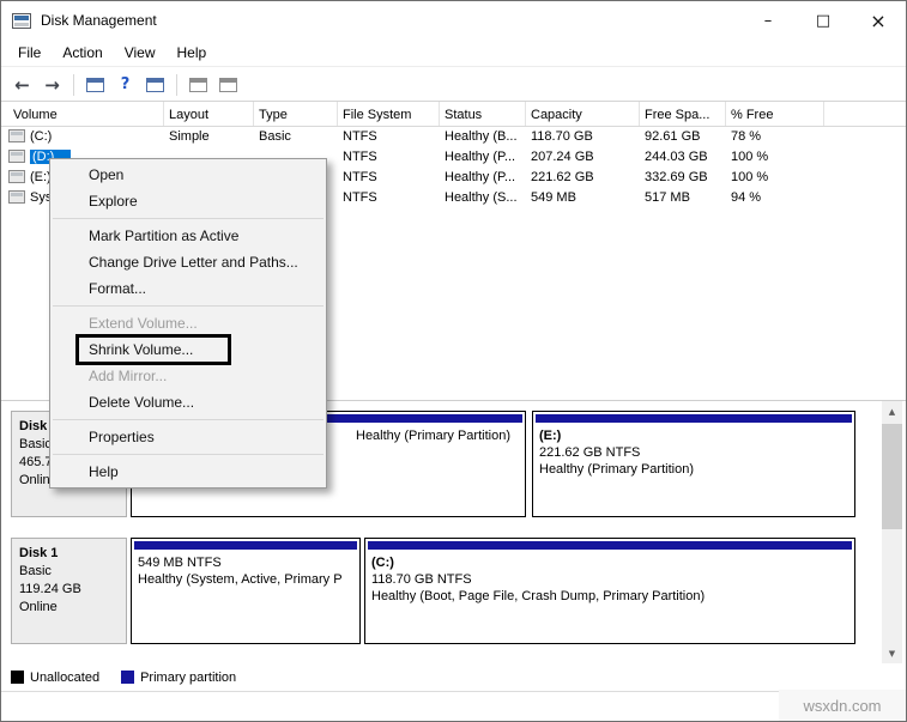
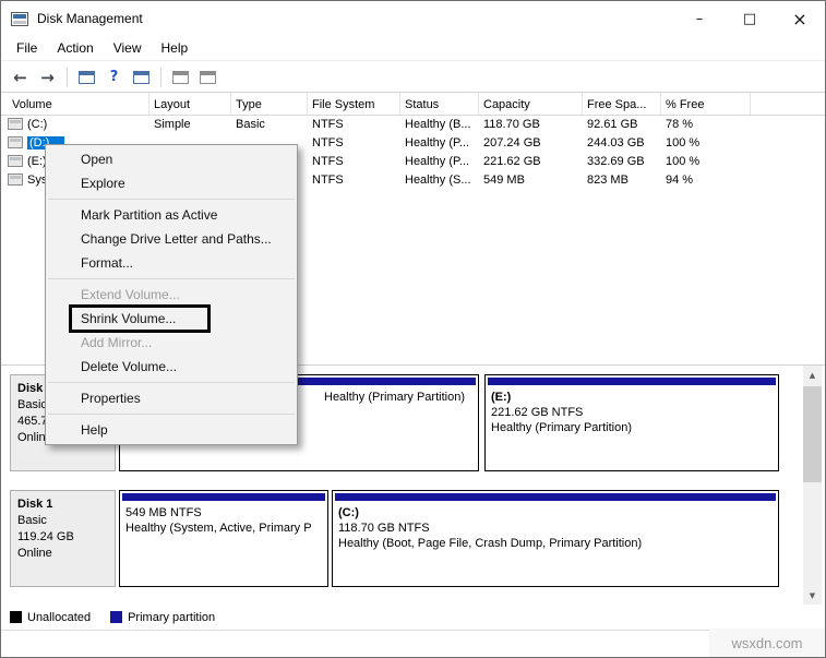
  Disk Management
  –
  □
  ×
  File
  Action
  View
  Help
  ←
  →
  ?
  Volume
  Layout
  Type
  File System
  Status
  Capacity
  Free Spa...
  % Free
  (C:)
  Simple
  Basic
  NTFS
  Healthy (B...
  118.70 GB
  92.61 GB
  78 %
  (D:)
  NTFS
  Healthy (P...
  207.24 GB
  244.03 GB
  100 %
  (E:
  NTFS
  Healthy (P...
  221.62 GB
  332.69 GB
  100 %
  NTFS
  Healthy (S...
  549 MB
- 517 MB
+ 823 MB
  94 %
  Disk
  Basi
  Onlin
  Healthy (Primary Partition)
  (E:)
  221.62 GB NTFS
  Healthy (Primary Partition)
  Disk 1
  Basic
  119.24 GB
  Online
  549 MB NTFS
  Healthy (System, Active, Primary P
  (C:)
  118.70 GB NTFS
  Healthy (Boot, Page File, Crash Dump, Primary Partition)
  ▲
  ▼
  Unallocated
  Primary partition
  wsxdn.com
  Open
  Explore
  Mark Partition as Active
  Change Drive Letter and Paths...
  Format...
  Extend Volume...
  Shrink Volume...
  Add Mirror...
  Delete Volume...
  Properties
  Help
